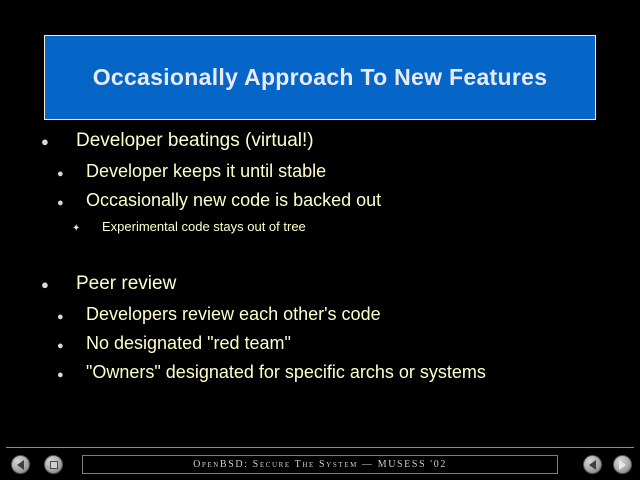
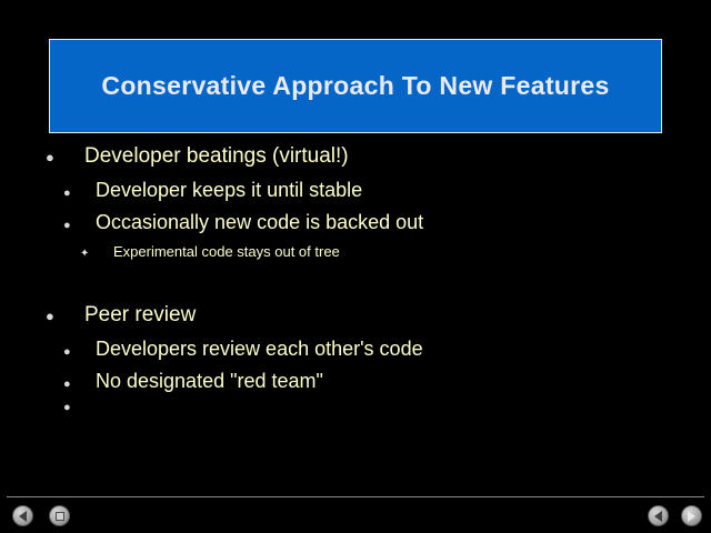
- Occasionally Approach To New Features
+ Conservative Approach To New Features
  ●
  Developer beatings (virtual!)
  ●
  Developer keeps it until stable
  ●
  Occasionally new code is backed out
  ✦
  Experimental code stays out of tree
  ●
  Peer review
  ●
  Developers review each other's code
  ●
  No designated "red team"
  ●
- "Owners" designated for specific archs or systems
- OpenBSD: Secure The System — MUSESS '02
